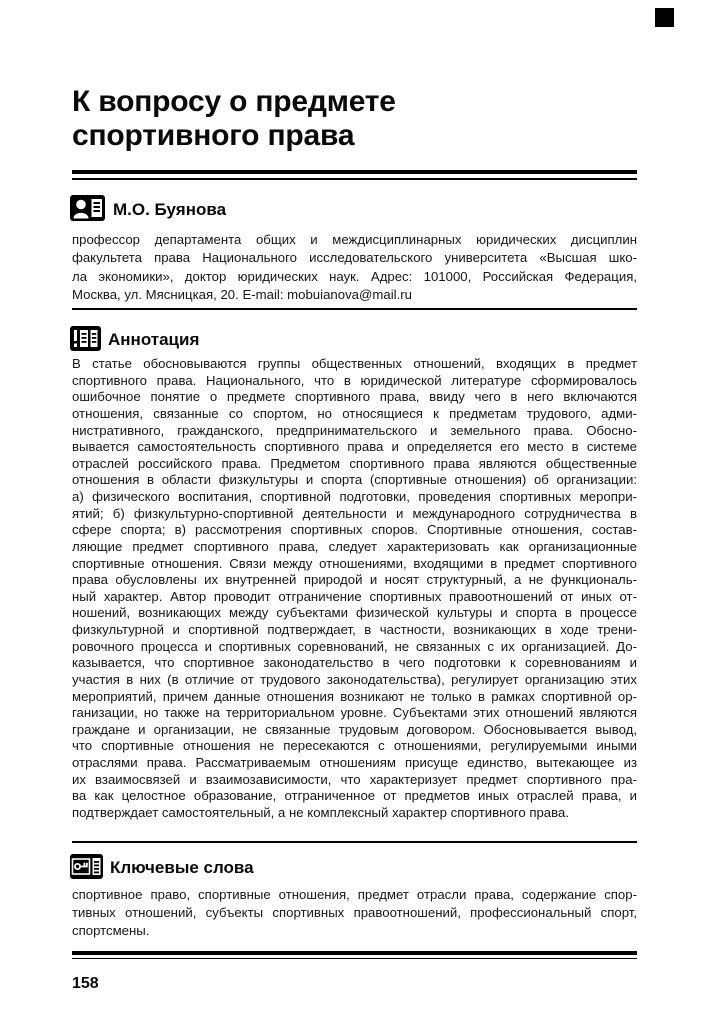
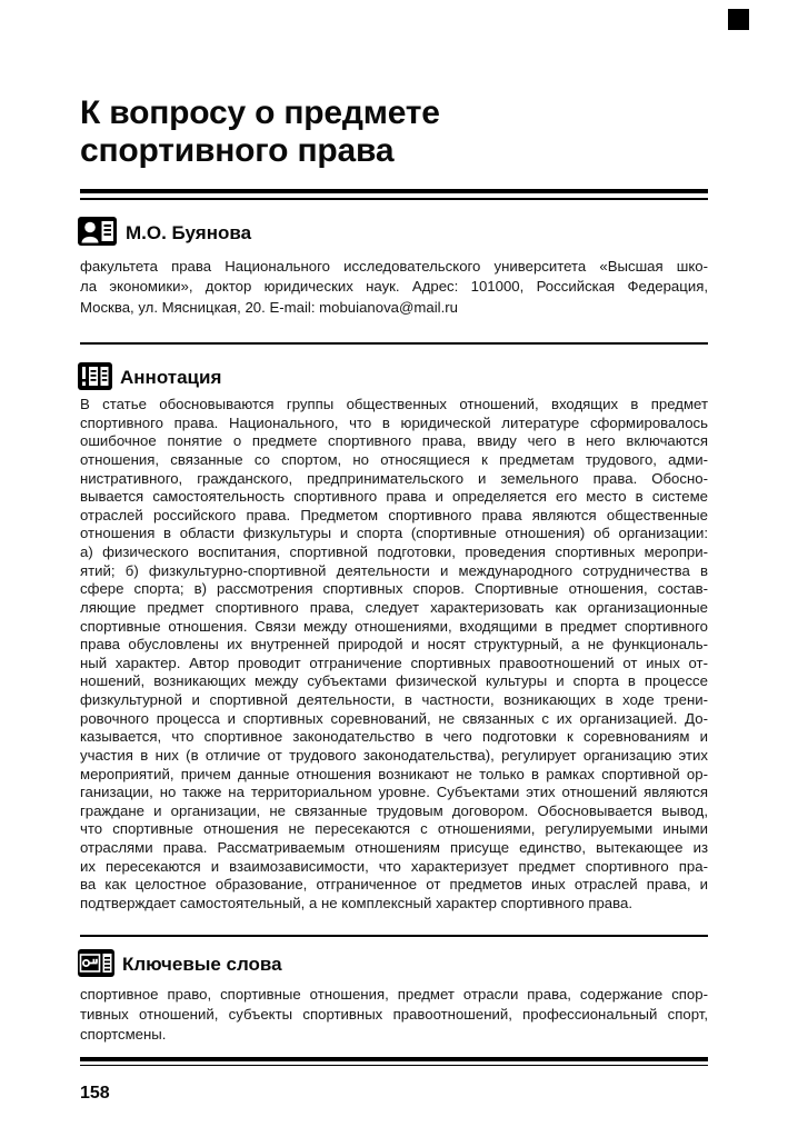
  К вопросу о предмете
  спортивного права
  М.О. Буянова
- профессор департамента общих и междисциплинарных юридических дисциплин
  факультета права Национального исследовательского университета «Высшая шко-
  ла экономики», доктор юридических наук. Адрес: 101000, Российская Федерация,
  Москва, ул. Мясницкая, 20. E-mail: mobuianova@mail.ru
  Аннотация
  В статье обосновываются группы общественных отношений, входящих в предмет
  спортивного права. Национального, что в юридической литературе сформировалось
  ошибочное понятие о предмете спортивного права, ввиду чего в него включаются
  отношения, связанные со спортом, но относящиеся к предметам трудового, адми-
  нистративного, гражданского, предпринимательского и земельного права. Обосно-
  вывается самостоятельность спортивного права и определяется его место в системе
  отраслей российского права. Предметом спортивного права являются общественные
  отношения в области физкультуры и спорта (спортивные отношения) об организации:
  а) физического воспитания, спортивной подготовки, проведения спортивных меропри-
  ятий; б) физкультурно-спортивной деятельности и международного сотрудничества в
  сфере спорта; в) рассмотрения спортивных споров. Спортивные отношения, состав-
  ляющие предмет спортивного права, следует характеризовать как организационные
  спортивные отношения. Связи между отношениями, входящими в предмет спортивного
  права обусловлены их внутренней природой и носят структурный, а не функциональ-
  ный характер. Автор проводит отграничение спортивных правоотношений от иных от-
  ношений, возникающих между субъектами физической культуры и спорта в процессе
- физкультурной и спортивной подтверждает, в частности, возникающих в ходе трени-
+ физкультурной и спортивной деятельности, в частности, возникающих в ходе трени-
  ровочного процесса и спортивных соревнований, не связанных с их организацией. До-
  казывается, что спортивное законодательство в чего подготовки к соревнованиям и
  участия в них (в отличие от трудового законодательства), регулирует организацию этих
  мероприятий, причем данные отношения возникают не только в рамках спортивной ор-
  ганизации, но также на территориальном уровне. Субъектами этих отношений являются
  граждане и организации, не связанные трудовым договором. Обосновывается вывод,
  что спортивные отношения не пересекаются с отношениями, регулируемыми иными
  отраслями права. Рассматриваемым отношениям присуще единство, вытекающее из
- их взаимосвязей и взаимозависимости, что характеризует предмет спортивного пра-
+ их пересекаются и взаимозависимости, что характеризует предмет спортивного пра-
  ва как целостное образование, отграниченное от предметов иных отраслей права, и
  подтверждает самостоятельный, а не комплексный характер спортивного права.
  Ключевые слова
  спортивное право, спортивные отношения, предмет отрасли права, содержание спор-
  тивных отношений, субъекты спортивных правоотношений, профессиональный спорт,
  спортсмены.
  158
